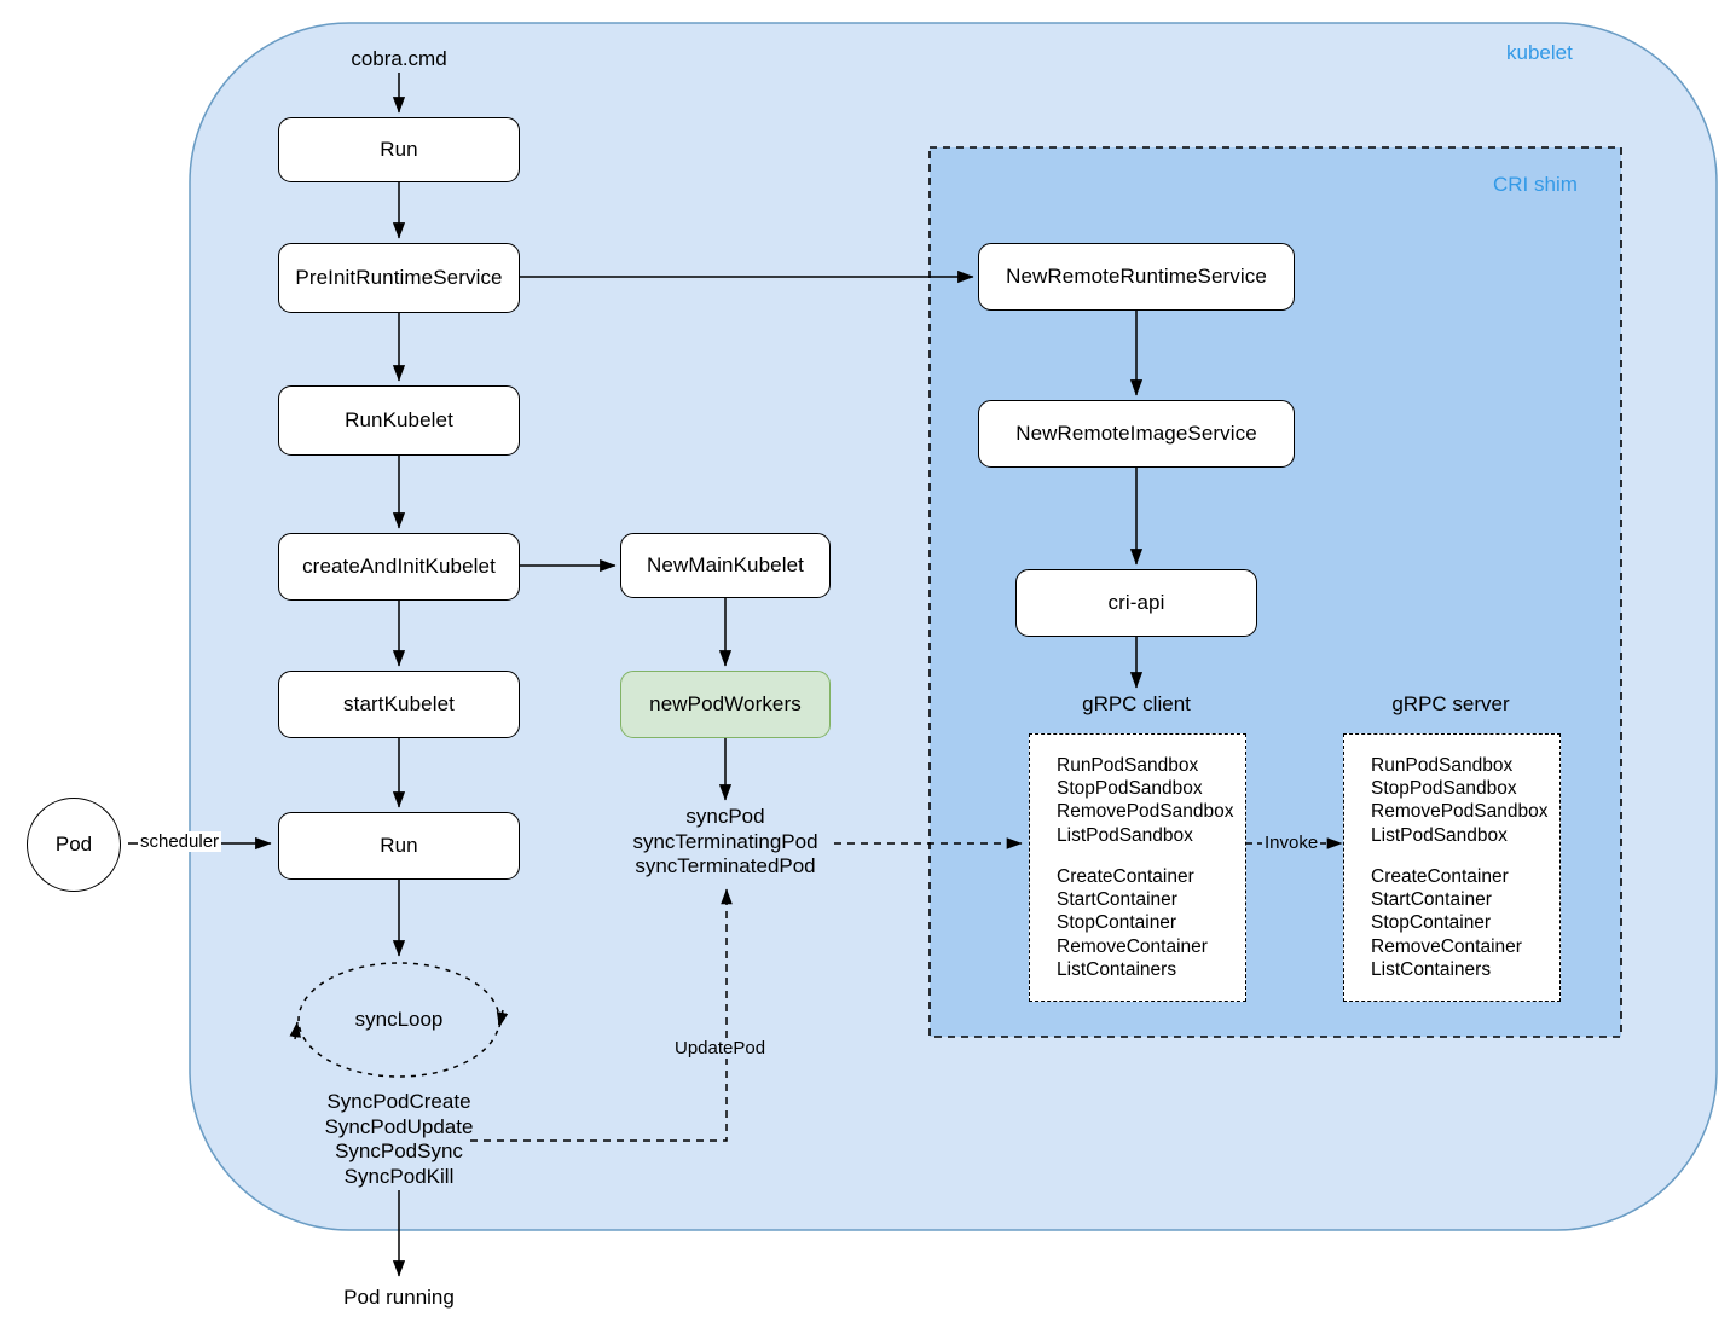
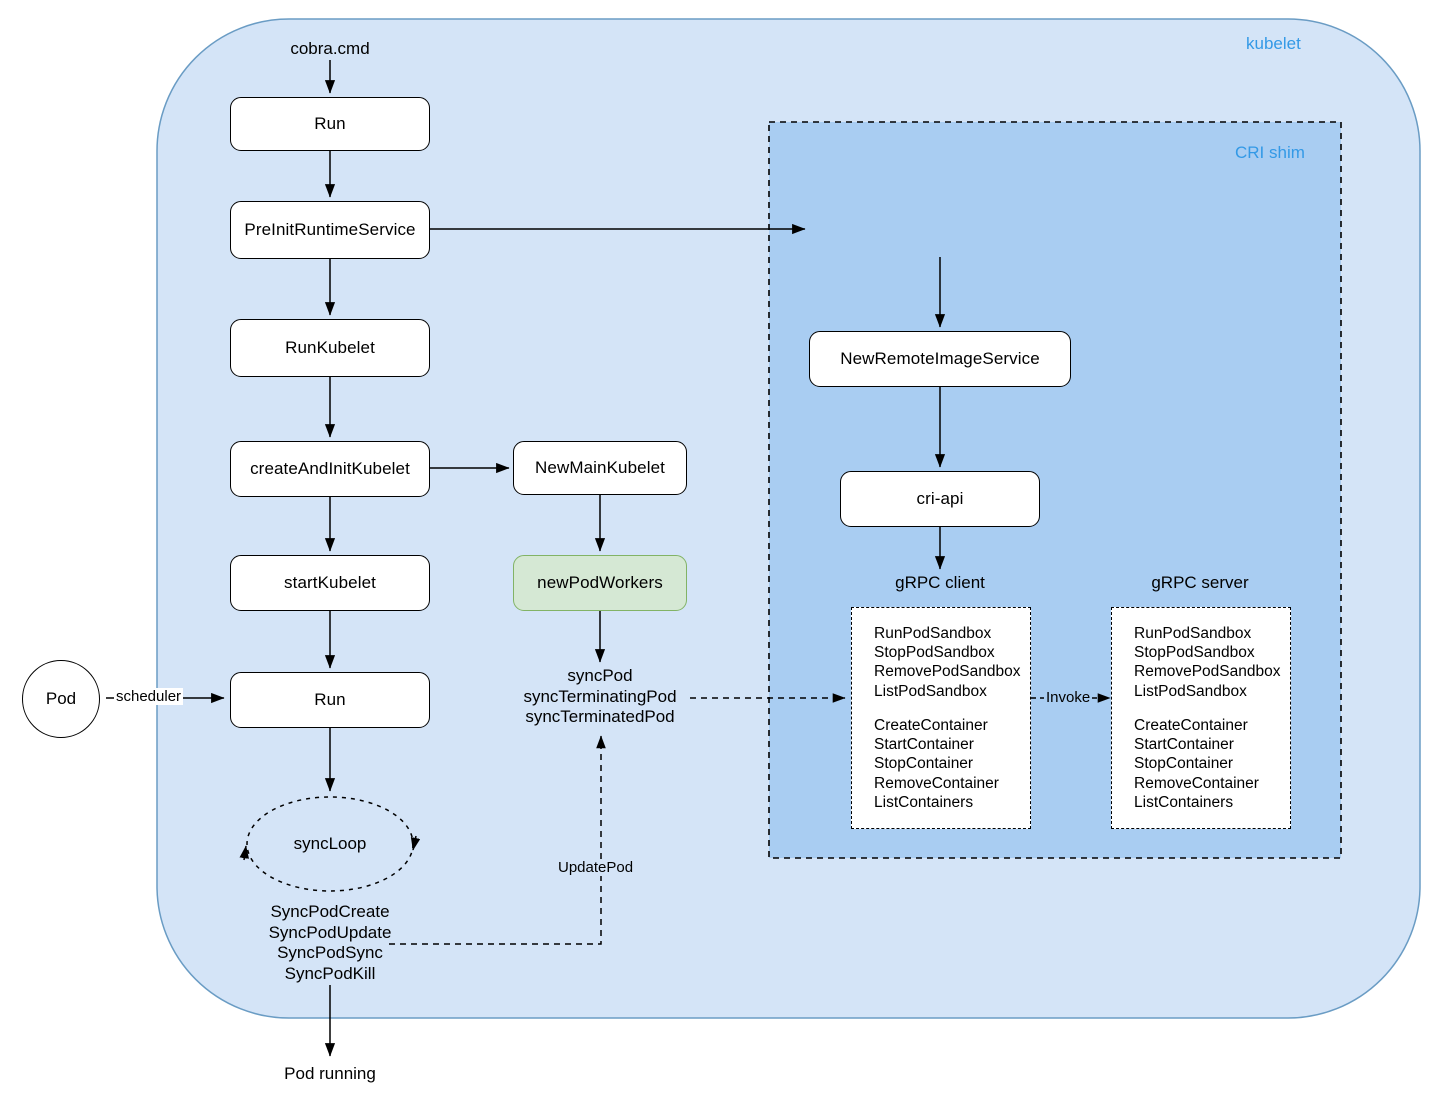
  kubelet
  CRI shim
  cobra.cmd
  Run
  PreInitRuntimeService
  RunKubelet
  createAndInitKubelet
  startKubelet
  Run
  Pod
  scheduler
  NewMainKubelet
  newPodWorkers
  syncPod
  syncTerminatingPod
  syncTerminatedPod
  syncLoop
  UpdatePod
  SyncPodCreate
  SyncPodUpdate
  SyncPodSync
  SyncPodKill
  Pod running
- NewRemoteRuntimeService
  NewRemoteImageService
  cri-api
  gRPC client
  gRPC server
  RunPodSandbox
  StopPodSandbox
  RemovePodSandbox
  ListPodSandbox
  CreateContainer
  StartContainer
  StopContainer
  RemoveContainer
  ListContainers
  Invoke
  RunPodSandbox
  StopPodSandbox
  RemovePodSandbox
  ListPodSandbox
  CreateContainer
  StartContainer
  StopContainer
  RemoveContainer
  ListContainers
